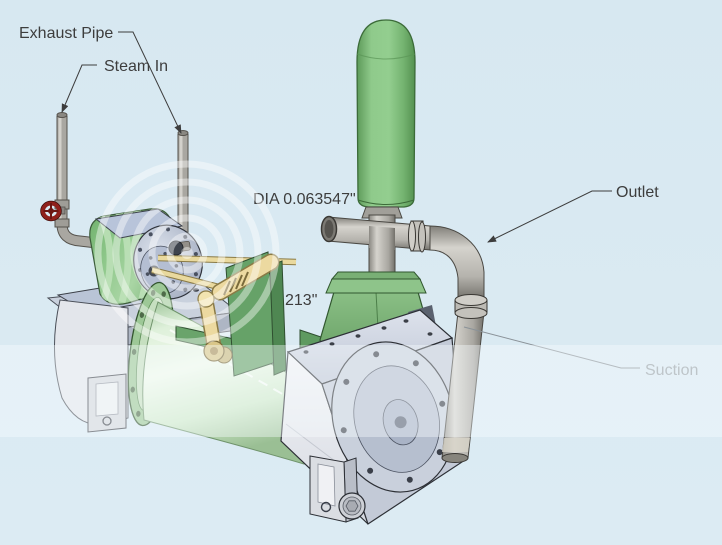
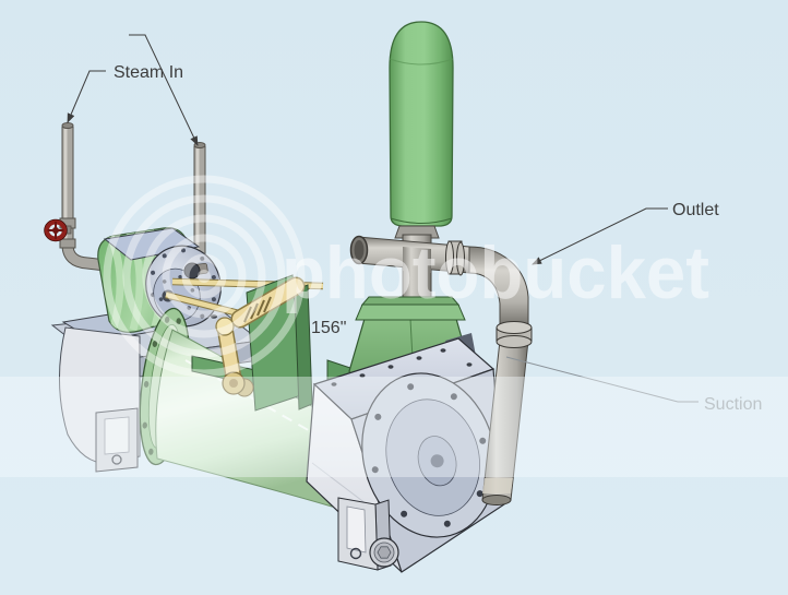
- Exhaust Pipe
  Steam In
- DIA 0.063547"
- 213"
+ 156"
  Outlet
  Suction
+ photobucket
